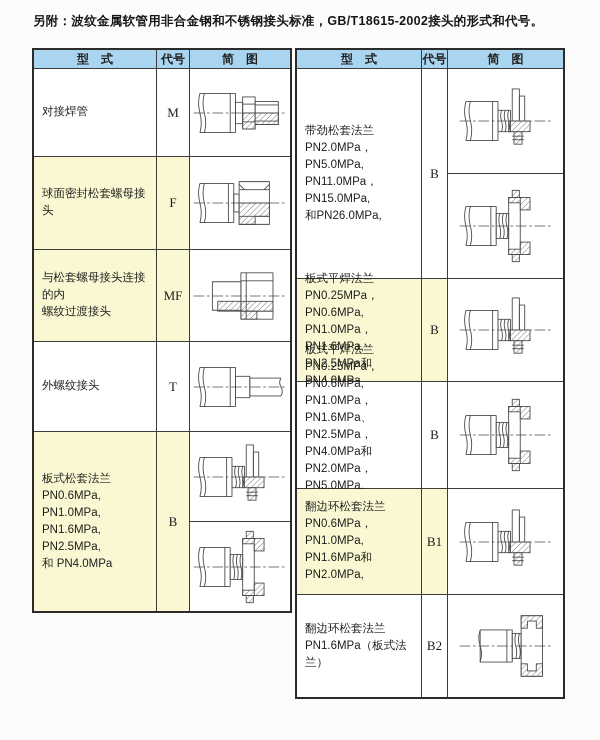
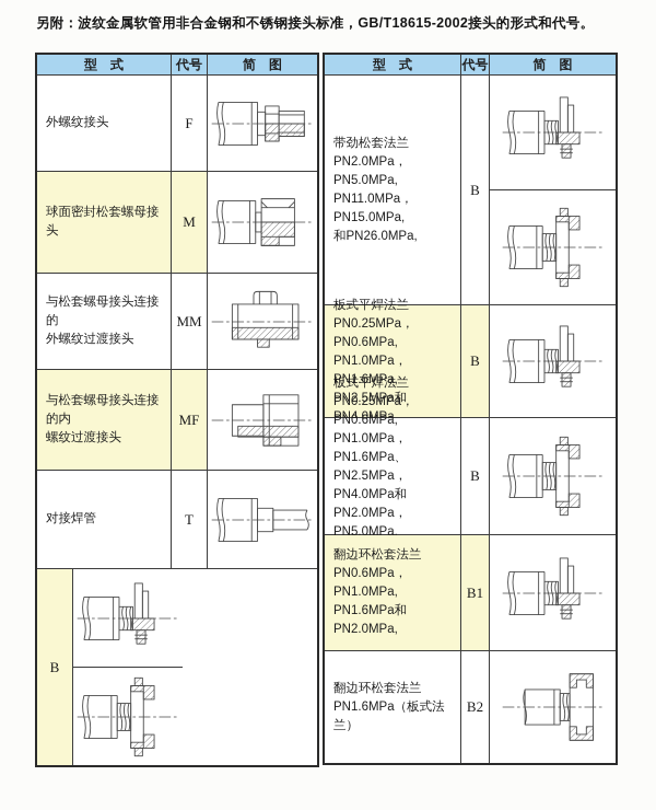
  另附：波纹金属软管用非合金钢和不锈钢接头标准，GB/T18615-2002接头的形式和代号。
  型 式
  代号
  简 图
- 对接焊管
+ 外螺纹接头
- M
+ F
  球面密封松套螺母接头
- F
+ M
+ 与松套螺母接头连接的
+ 外螺纹过渡接头
+ MM
  与松套螺母接头连接的内
  螺纹过渡接头
  MF
- 外螺纹接头
+ 对接焊管
  T
- 板式松套法兰
- PN0.6MPa, PN1.0MPa,
- PN1.6MPa, PN2.5MPa,
- 和 PN4.0MPa
  B
  型 式
  代号
  简 图
  带劲松套法兰
  PN2.0MPa，PN5.0MPa,
  PN11.0MPa，PN15.0MPa,
  和PN26.0MPa,
  B
  板式平焊法兰
  PN0.25MPa，PN0.6MPa,
  PN1.0MPa，PN1.6MPa,
  PN2.5MPa和PN4.0MPa,
  B
  板式平焊法兰
  PN0.25MPa，PN0.6MPa,
  PN1.0MPa，PN1.6MPa、
  PN2.5MPa，PN4.0MPa和
  PN2.0MPa，PN5.0MPa,
  B
  翻边环松套法兰
  PN0.6MPa，PN1.0MPa,
  PN1.6MPa和PN2.0MPa,
  B1
  翻边环松套法兰
  PN1.6MPa（板式法兰）
  B2
